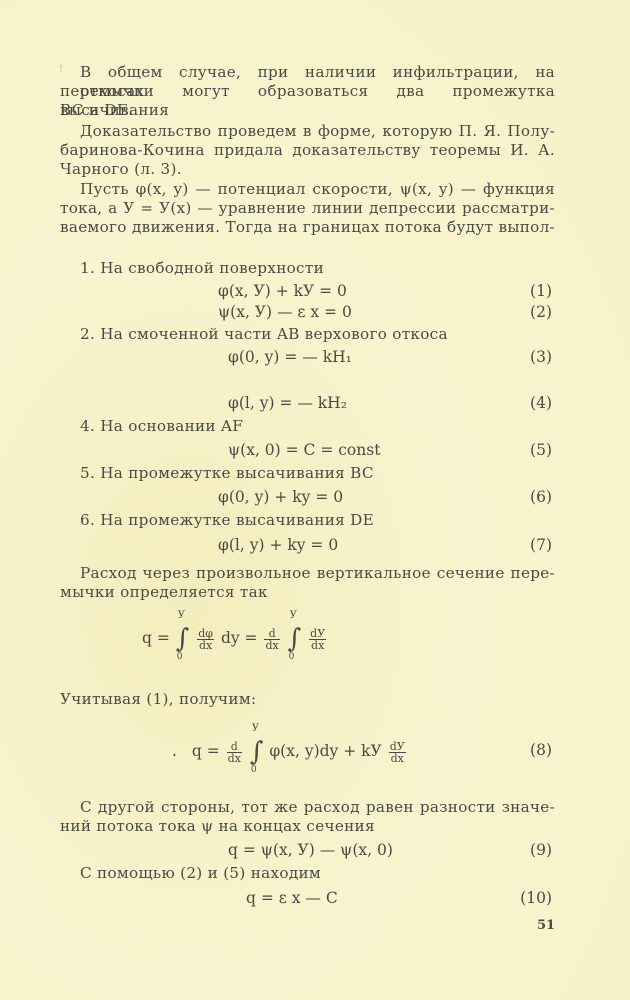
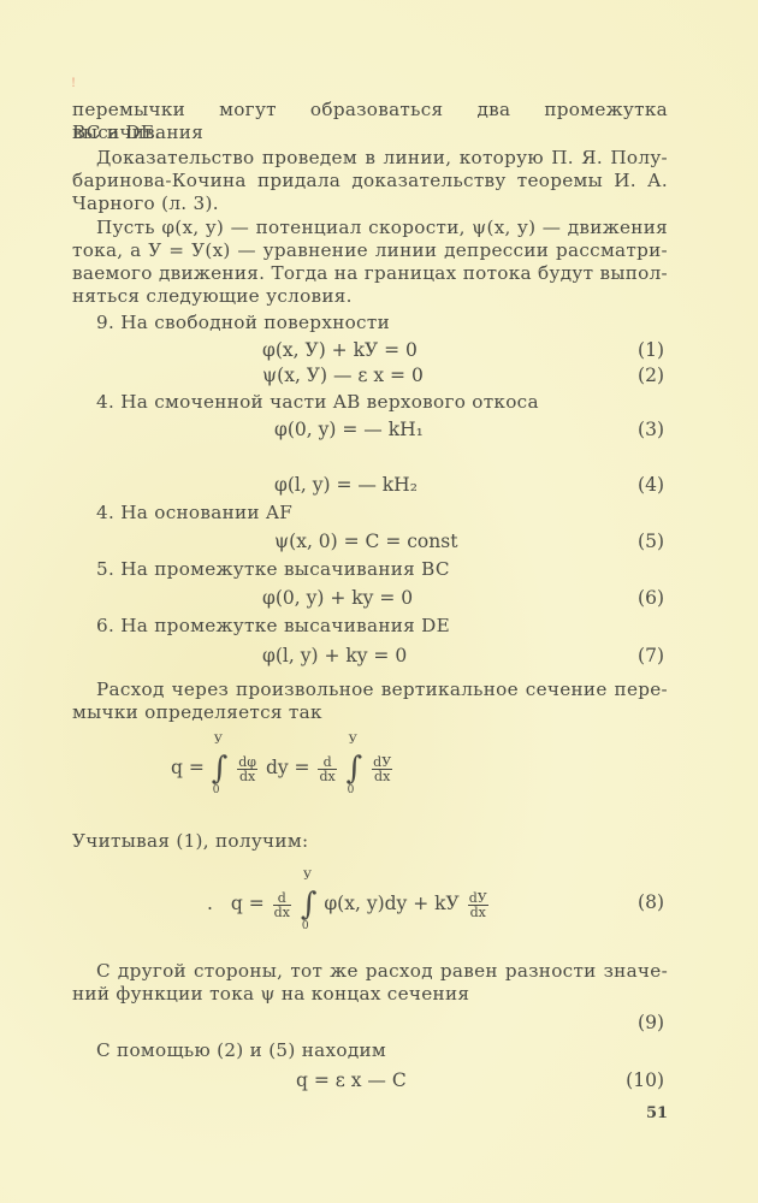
  !
- В общем случае, при наличии инфильтрации, на откосах
  перемычки могут образоваться два промежутка высачивания
  BC и DE.
- Доказательство проведем в форме, которую П. Я. Полу-
+ Доказательство проведем в линии, которую П. Я. Полу-
  баринова-Кочина придала доказательству теоремы И. А.
  Чарного (л. 3).
- Пусть φ(x, y) — потенциал скорости, ψ(x, y) — функция
+ Пусть φ(x, y) — потенциал скорости, ψ(x, y) — движения
  тока, а У = У(x) — уравнение линии депрессии рассматри-
  ваемого движения. Тогда на границах потока будут выпол-
+ няться следующие условия.
- 1. На свободной поверхности
+ 9. На свободной поверхности
  φ(x, У) + kУ = 0
  (1)
  ψ(x, У) — ε x = 0
  (2)
- 2. На смоченной части AB верхового откоса
+ 4. На смоченной части AB верхового откоса
  φ(0, y) = — kH₁
  (3)
  φ(l, y) = — kH₂
  (4)
  4. На основании AF
  ψ(x, 0) = C = const
  (5)
  5. На промежутке высачивания BC
  φ(0, y) + ky = 0
  (6)
  6. На промежутке высачивания DE
  φ(l, y) + ky = 0
  (7)
  Расход через произвольное вертикальное сечение пере-
  мычки определяется так
  q = ∫
  У
  0
  dφ
  dx
  dy =
  d
  dx
  ∫
  У
  0
  dУ
  dx
  Учитывая (1), получим:
  . q =
  d
  dx
  ∫
  У
  0
  φ(x, y)dy + kУ
  dУ
  dx
  (8)
  С другой стороны, тот же расход равен разности значе-
- ний потока тока ψ на концах сечения
+ ний функции тока ψ на концах сечения
- q = ψ(x, У) — ψ(x, 0)
  (9)
  С помощью (2) и (5) находим
  q = ε x — C
  (10)
  51
